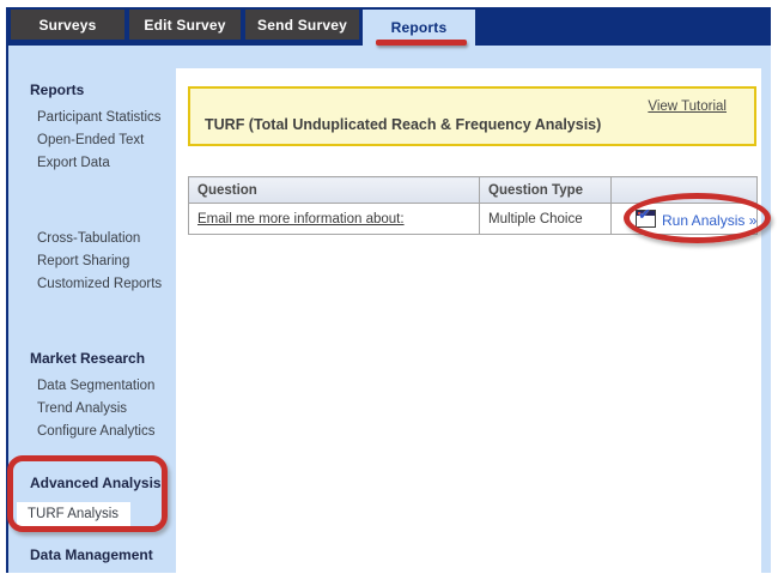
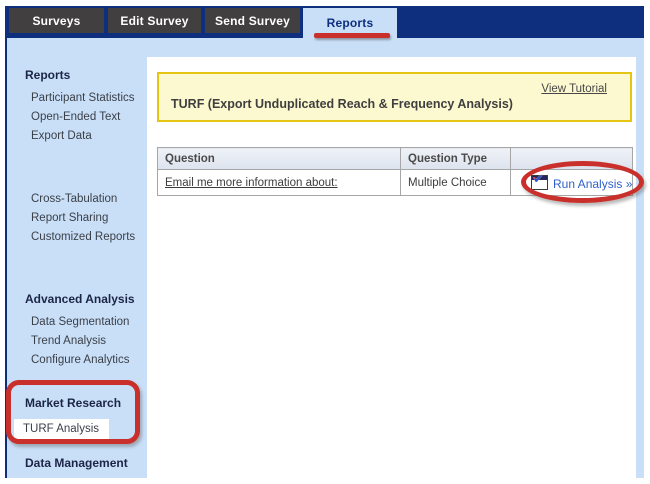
  Surveys
  Edit Survey
  Send Survey
  Reports
  Reports
  Participant Statistics
  Open-Ended Text
  Export Data
  Cross-Tabulation
  Report Sharing
  Customized Reports
- Market Research
+ Advanced Analysis
  Data Segmentation
  Trend Analysis
  Configure Analytics
- Advanced Analysis
+ Market Research
  TURF Analysis
  Data Management
  View Tutorial
- TURF (Total Unduplicated Reach & Frequency Analysis)
+ TURF (Export Unduplicated Reach & Frequency Analysis)
  Question	Question Type
  Email me more information about:	Multiple Choice	✔ Run Analysis »
